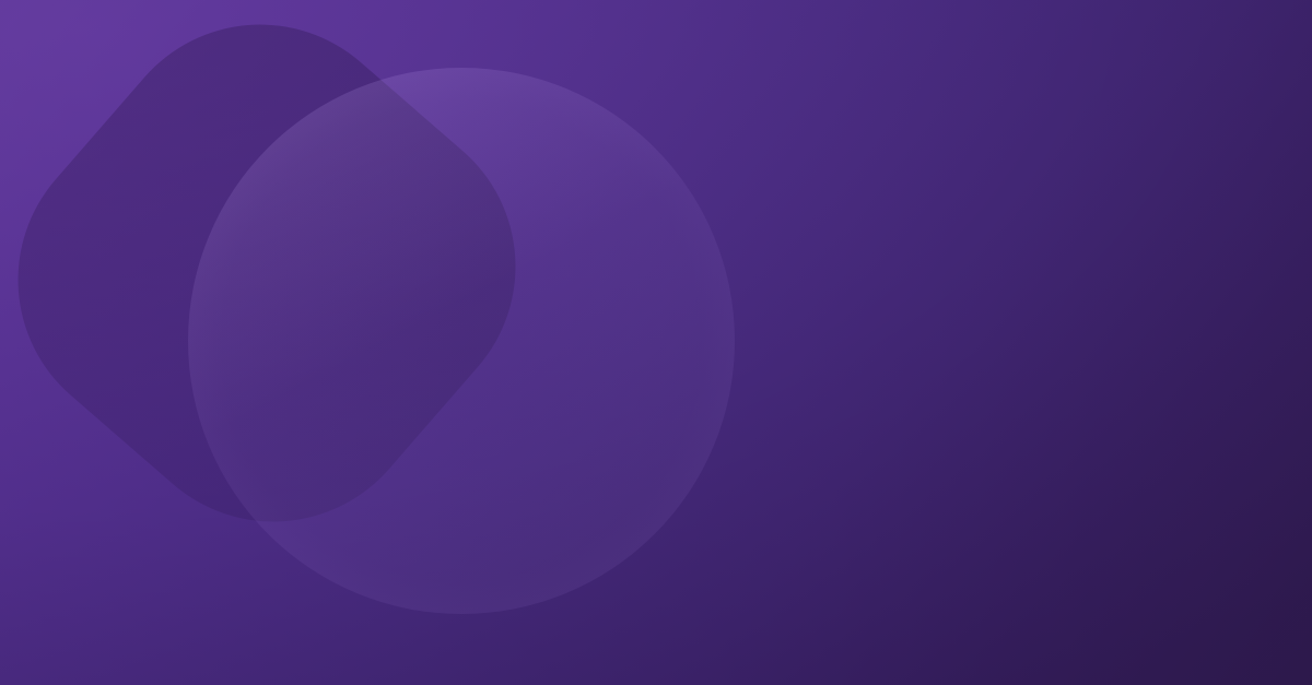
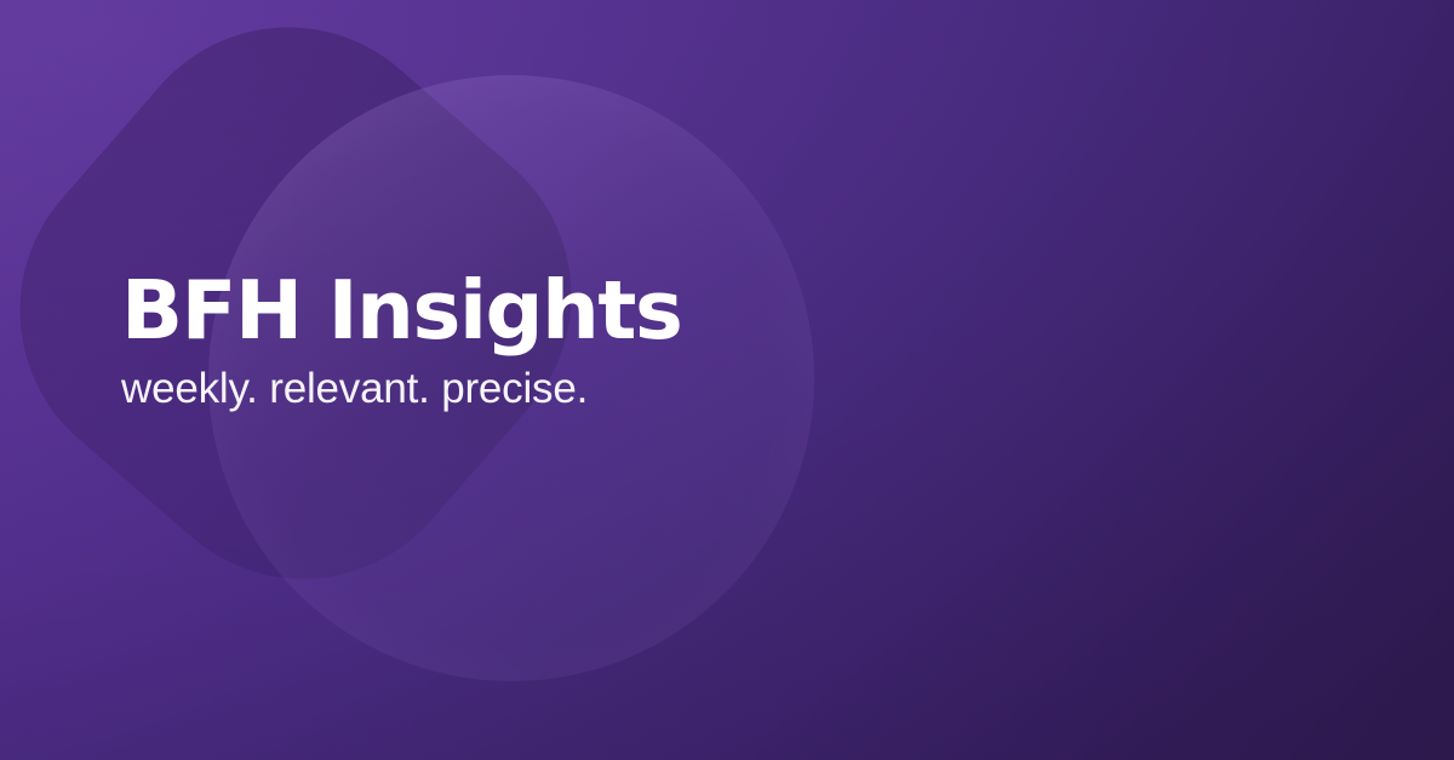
+ BFH Insights
+ weekly. relevant. precise.
